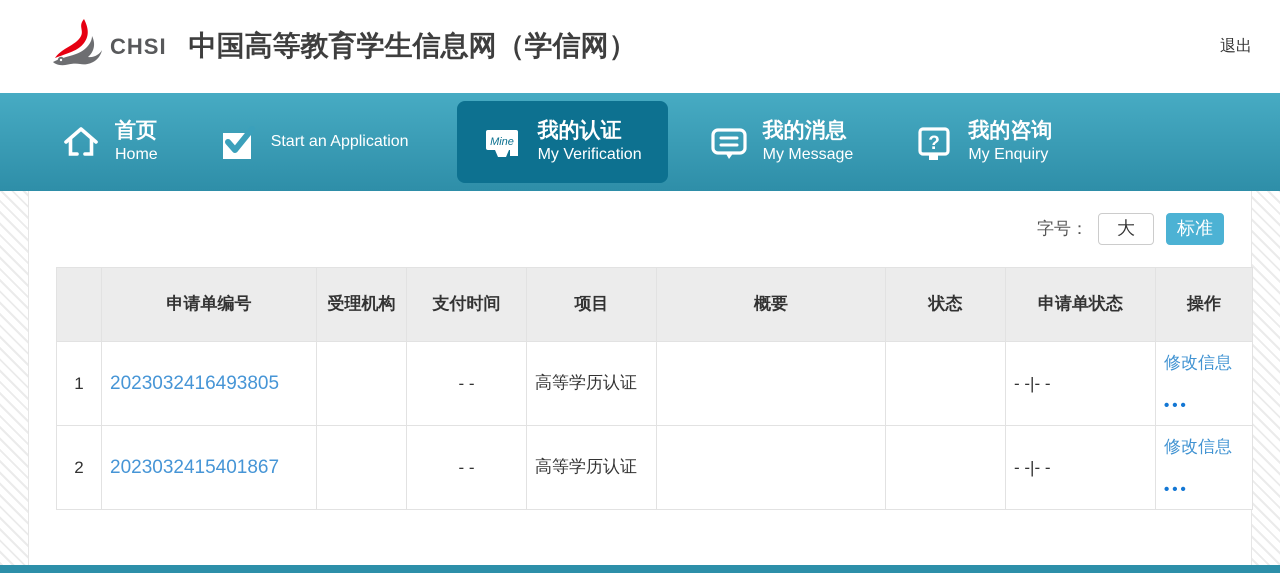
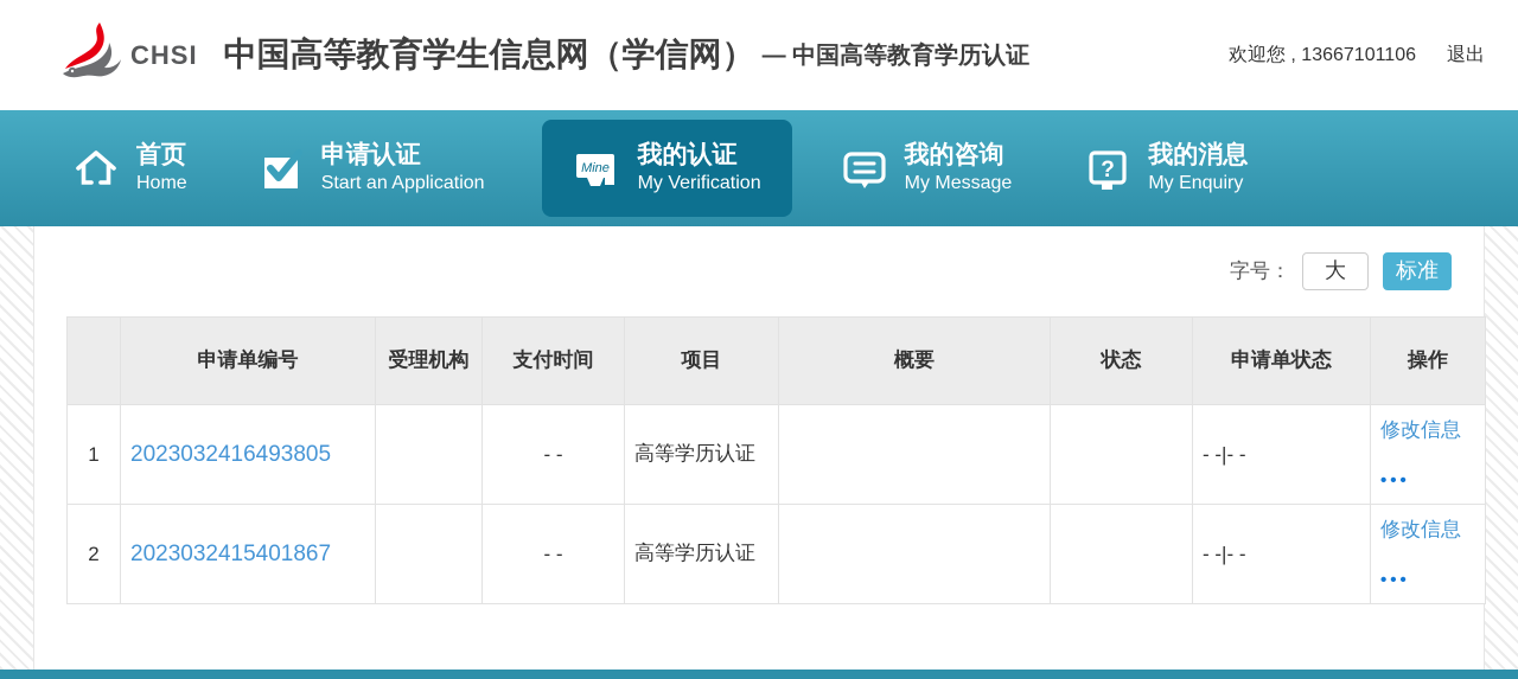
  CHSI
  中国高等教育学生信息网（学信网）
+ — 中国高等教育学历认证
+ 欢迎您 , 13667101106
  退出
  首页
  Home
+ 申请认证
  Start an Application
  Mine
  我的认证
  My Verification
- 我的消息
+ 我的咨询
  My Message
  ?
- 我的咨询
+ 我的消息
  My Enquiry
  字号：
  大
  标准
  	申请单编号	受理机构	支付时间	项目	概要	状态	申请单状态	操作
  1	2023032416493805		- -	高等学历认证			- -|- -	修改信息 •••
  2	2023032415401867		- -	高等学历认证			- -|- -	修改信息 •••
